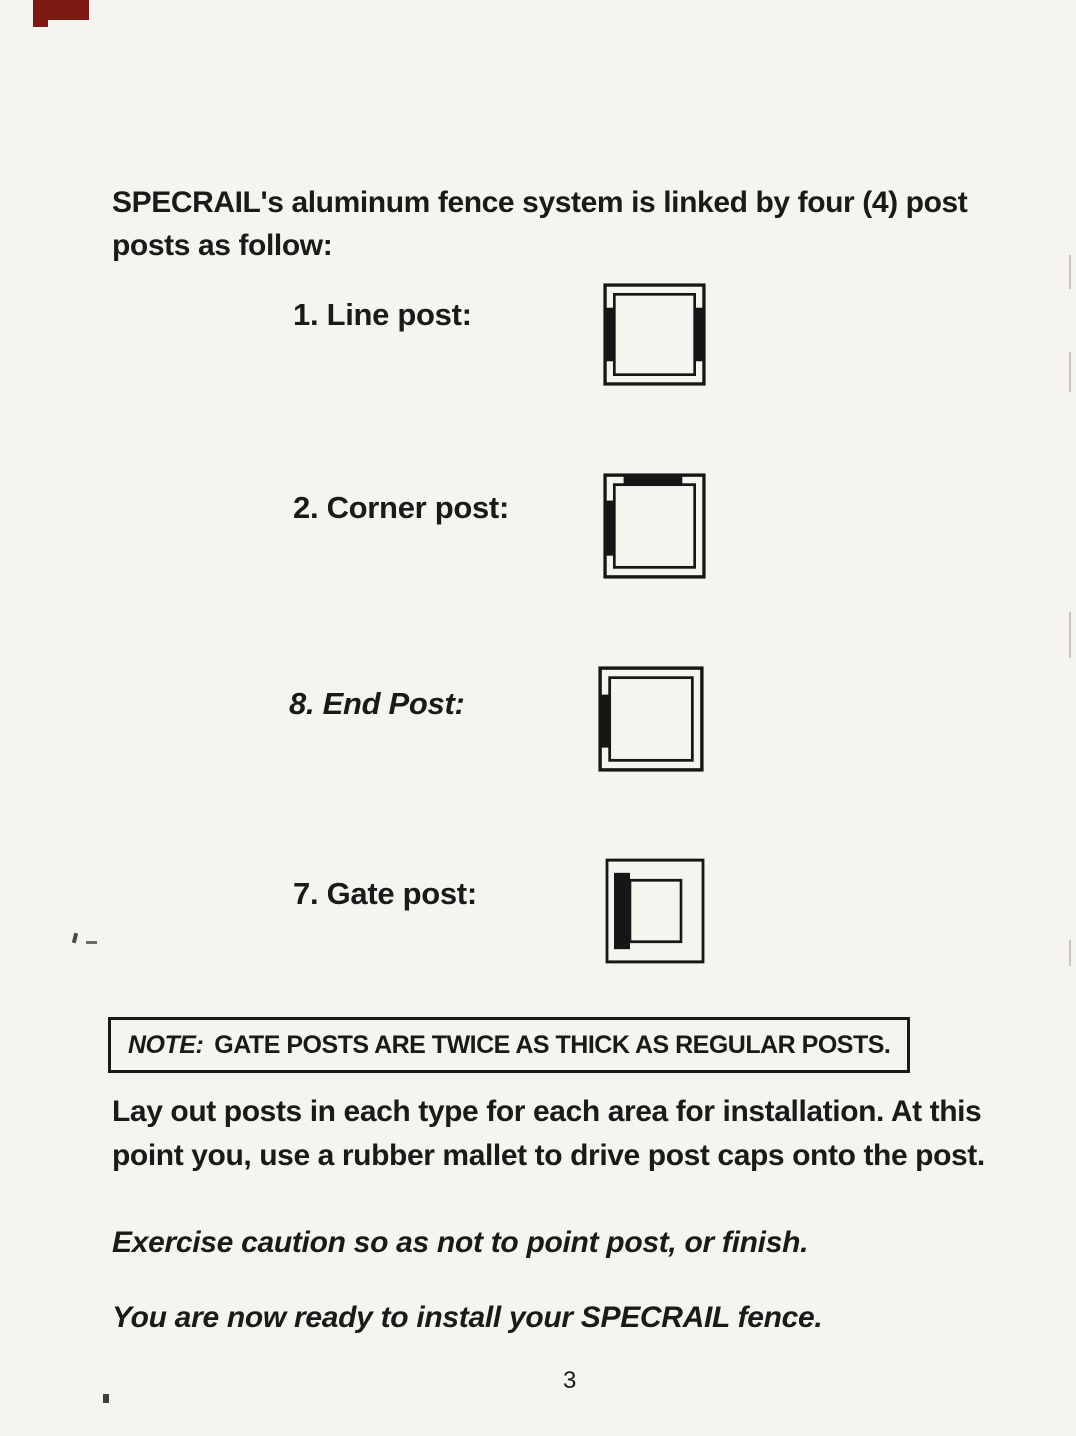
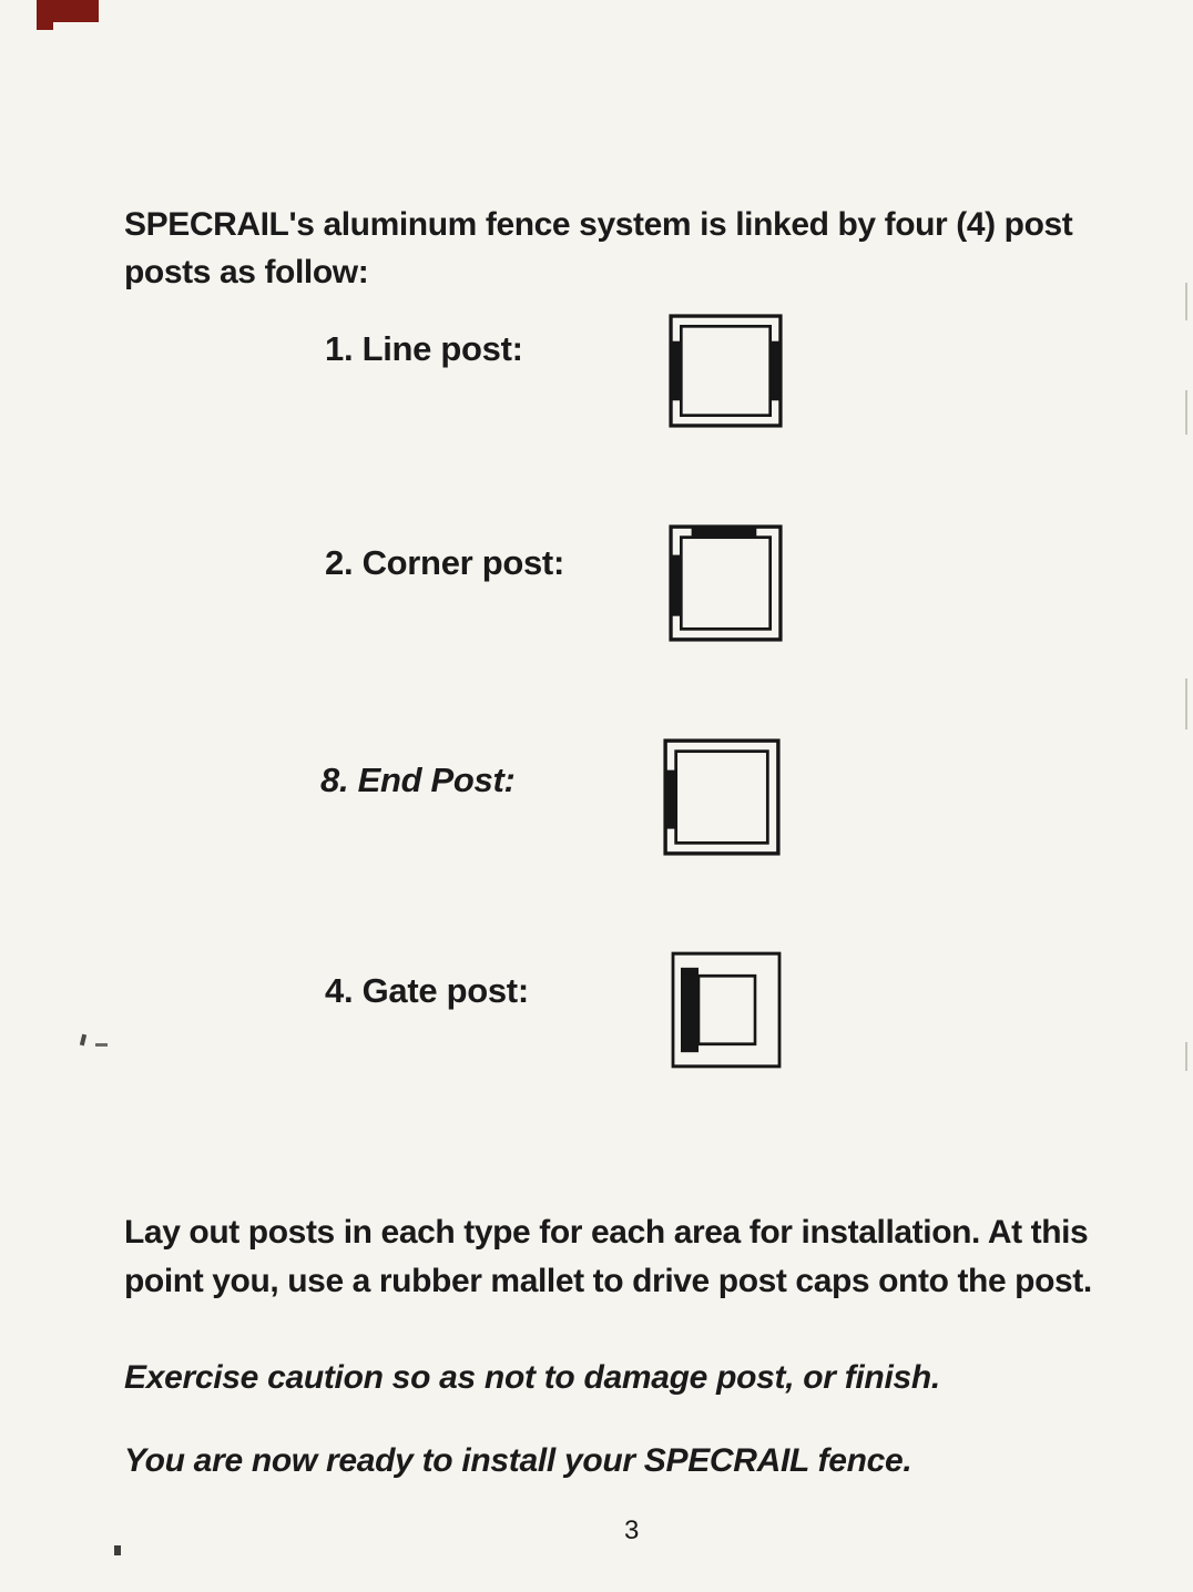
  SPECRAIL's aluminum fence system is linked by four (4) post posts as follow:
  1. Line post:
  2. Corner post:
  8. End Post:
- 7. Gate post:
+ 4. Gate post:
- NOTE:
- GATE POSTS ARE TWICE AS THICK AS REGULAR POSTS.
  Lay out posts in each type for each area for installation. At this point you, use a rubber mallet to drive post caps onto the post.
- Exercise caution so as not to point post, or finish.
+ Exercise caution so as not to damage post, or finish.
  You are now ready to install your SPECRAIL fence.
  3
